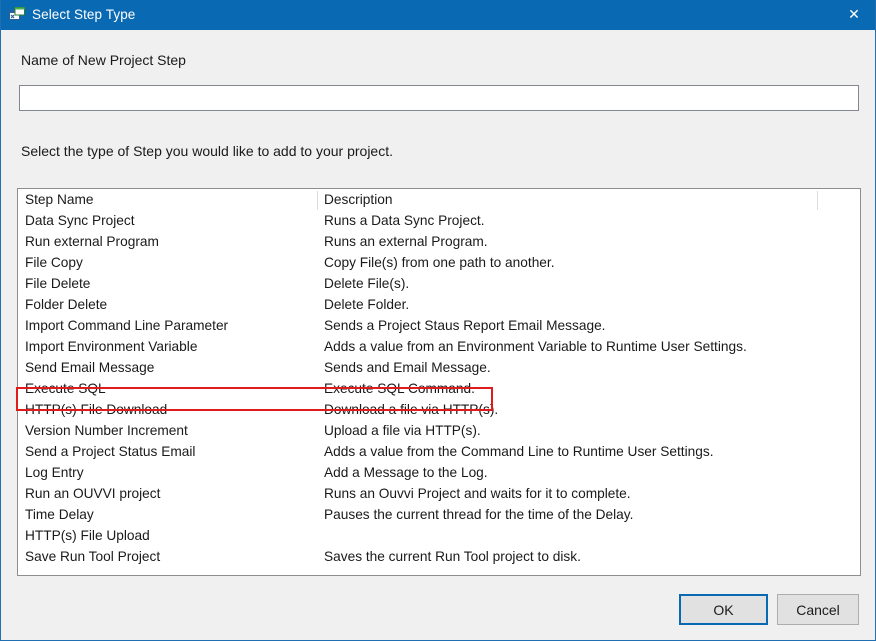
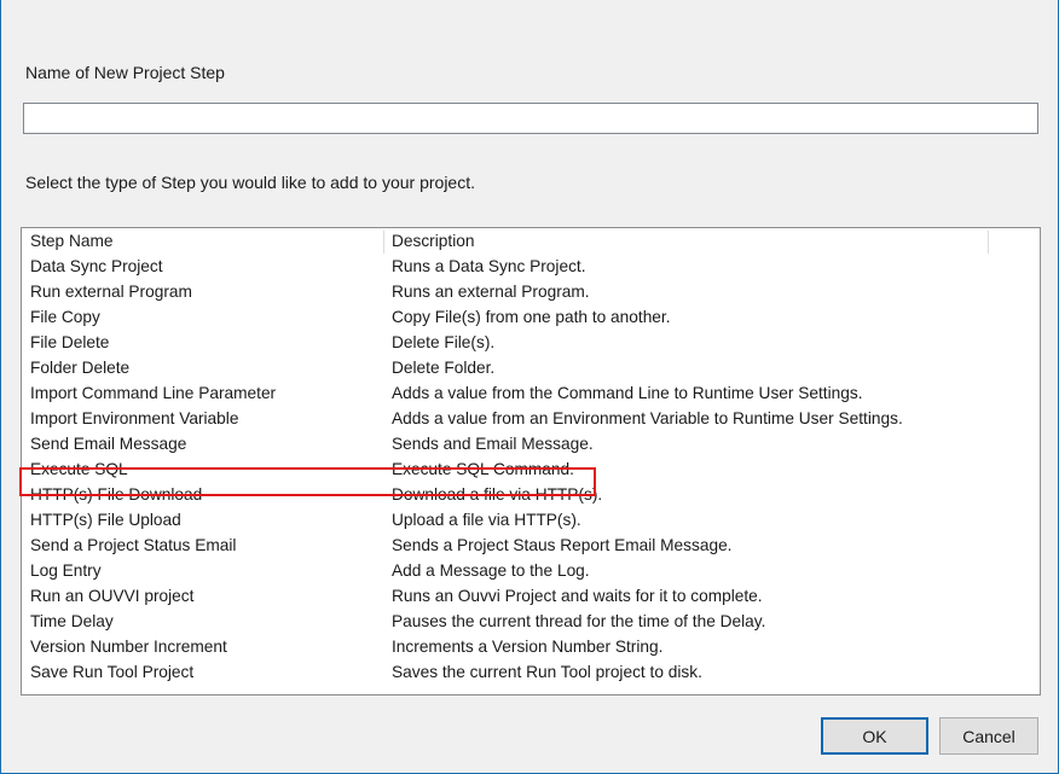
- Select Step Type
- ✕
  Name of New Project Step
  Select the type of Step you would like to add to your project.
  Step Name
  Description
  Data Sync Project
  Runs a Data Sync Project.
  Run external Program
  Runs an external Program.
  File Copy
  Copy File(s) from one path to another.
  File Delete
  Delete File(s).
  Folder Delete
  Delete Folder.
  Import Command Line Parameter
- Sends a Project Staus Report Email Message.
+ Adds a value from the Command Line to Runtime User Settings.
  Import Environment Variable
  Adds a value from an Environment Variable to Runtime User Settings.
  Send Email Message
  Sends and Email Message.
  Execute SQL
  Execute SQL Command.
  HTTP(s) File Download
  Download a file via HTTP(s).
- Version Number Increment
+ HTTP(s) File Upload
  Upload a file via HTTP(s).
  Send a Project Status Email
- Adds a value from the Command Line to Runtime User Settings.
+ Sends a Project Staus Report Email Message.
  Log Entry
  Add a Message to the Log.
  Run an OUVVI project
  Runs an Ouvvi Project and waits for it to complete.
  Time Delay
  Pauses the current thread for the time of the Delay.
- HTTP(s) File Upload
+ Version Number Increment
+ Increments a Version Number String.
  Save Run Tool Project
  Saves the current Run Tool project to disk.
  OK
  Cancel
